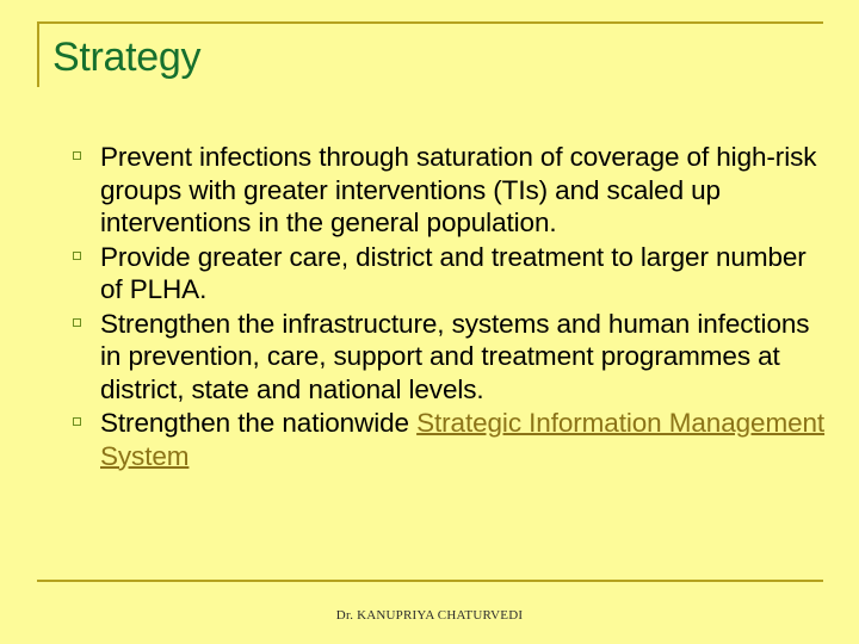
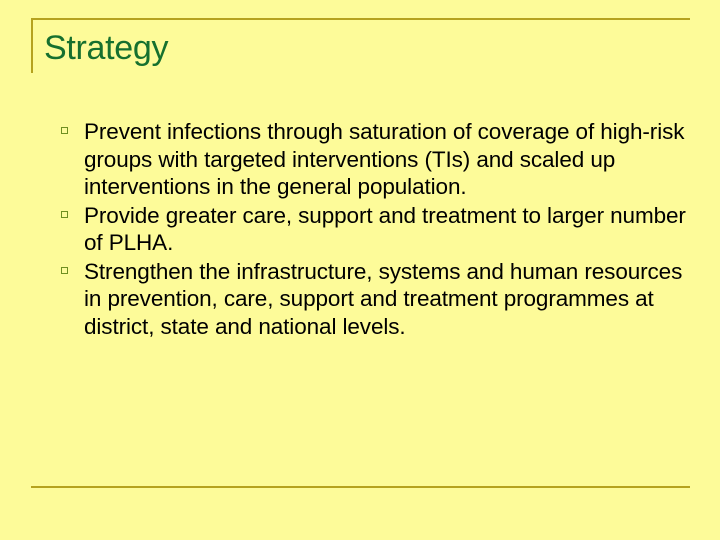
  Strategy
- Prevent infections through saturation of coverage of high-risk groups with greater interventions (TIs) and scaled up interventions in the general population.
+ Prevent infections through saturation of coverage of high-risk groups with targeted interventions (TIs) and scaled up interventions in the general population.
- Provide greater care, district and treatment to larger number of PLHA.
+ Provide greater care, support and treatment to larger number of PLHA.
- Strengthen the infrastructure, systems and human infections in prevention, care, support and treatment programmes at district, state and national levels.
+ Strengthen the infrastructure, systems and human resources in prevention, care, support and treatment programmes at district, state and national levels.
- Strengthen the nationwide Strategic Information Management System
- Dr. KANUPRIYA CHATURVEDI
